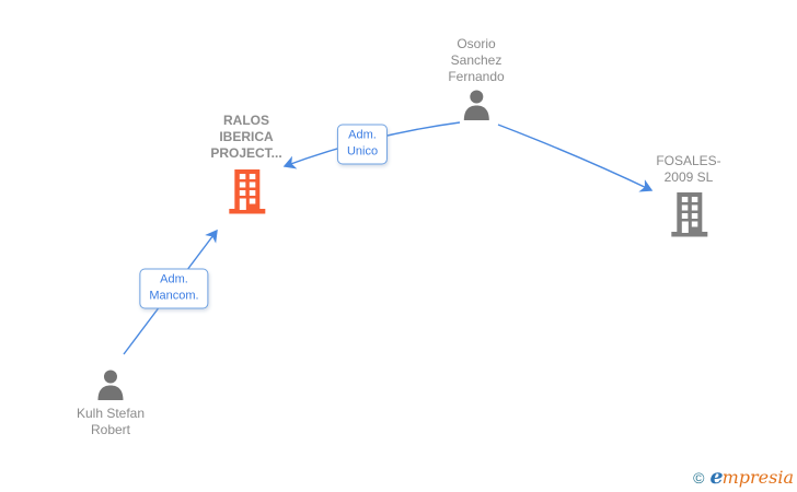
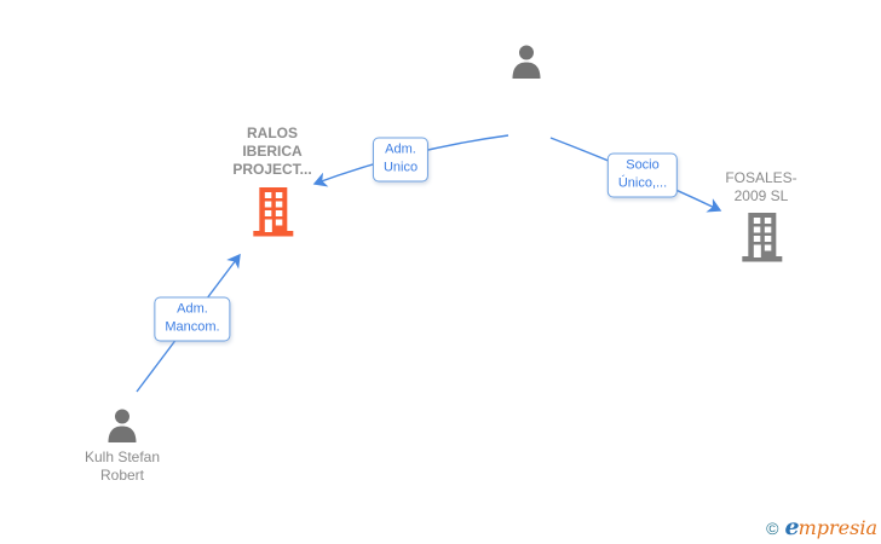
- Osorio
- Sanchez
- Fernando
  RALOS
  IBERICA
  PROJECT...
  FOSALES-
  2009 SL
  Kulh Stefan
  Robert
  Adm.
  Unico
+ Socio
+ Único,...
  Adm.
  Mancom.
  ©
  e
  mpresia
